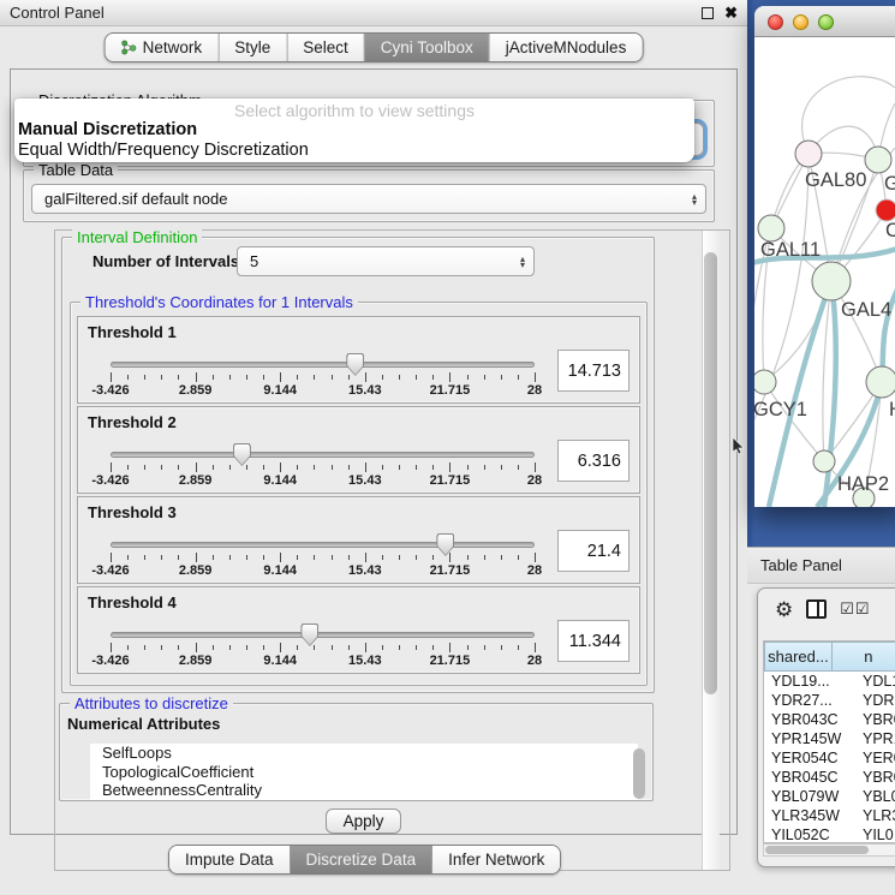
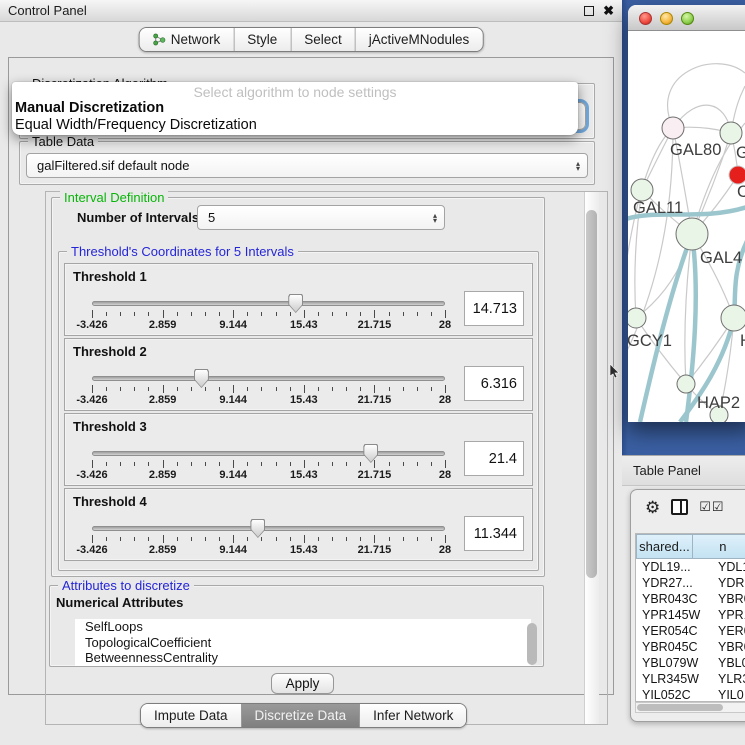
  Control Panel
  ✖
  Network
  Style
  Select
- Cyni Toolbox
  jActiveMNodules
  Table Data
  galFiltered.sif default node
  ▴
  ▾
  Interval Definition
  Number of Intervals
  5
  ▴
  ▾
- Threshold's Coordinates for 1 Intervals
+ Threshold's Coordinates for 5 Intervals
  Threshold 1
  -3.426
  2.859
  9.144
  15.43
  21.715
  28
  14.713
  Threshold 2
  -3.426
  2.859
  9.144
  15.43
  21.715
  28
  6.316
  Threshold 3
  -3.426
  2.859
  9.144
  15.43
  21.715
  28
  21.4
  Threshold 4
  -3.426
  2.859
  9.144
  15.43
  21.715
  28
  11.344
  Attributes to discretize
  Numerical Attributes
  SelfLoops
  TopologicalCoefficient
  BetweennessCentrality
  Apply
  Impute Data
  Discretize Data
  Infer Network
  GAL80
  C
  GAL11
  GAL4
  GCY1
  HAP2
  Table Panel
  ⚙
  ☑☑
  shared...
  n
  YDL19...
  YDL
  YDR27...
  YDR
  YBR043C
  YBR
  YPR145W
  YPR
  YER054C
  YER
  YBR045C
  YBR
  YBL079W
  YBL
  YLR345W
  YLR
  YIL052C
  YIL0
- Select algorithm to view settings
+ Select algorithm to node settings
  Manual Discretization
  Equal Width/Frequency Discretization
